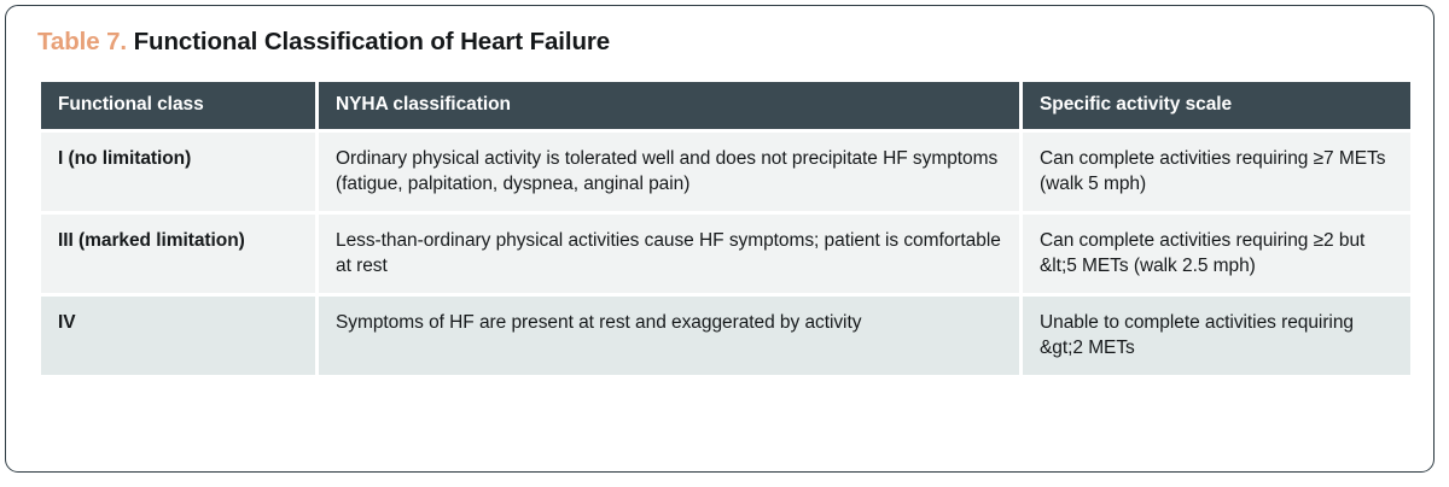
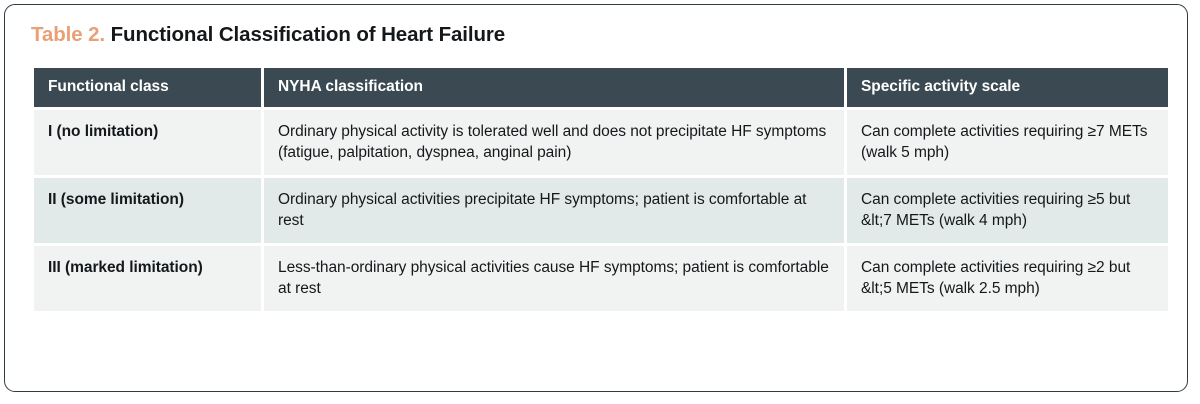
- Table 7. Functional Classification of Heart Failure
+ Table 2. Functional Classification of Heart Failure
  Functional class	NYHA classification	Specific activity scale
  I (no limitation)	Ordinary physical activity is tolerated well and does not precipitate HF symptoms (fatigue, palpitation, dyspnea, anginal pain)	Can complete activities requiring ≥7 METs (walk 5 mph)
+ II (some limitation)	Ordinary physical activities precipitate HF symptoms; patient is comfortable at rest	Can complete activities requiring ≥5 but &lt;7 METs (walk 4 mph)
  III (marked limitation)	Less-than-ordinary physical activities cause HF symptoms; patient is comfortable at rest	Can complete activities requiring ≥2 but &lt;5 METs (walk 2.5 mph)
- IV	Symptoms of HF are present at rest and exaggerated by activity	Unable to complete activities requiring &gt;2 METs
